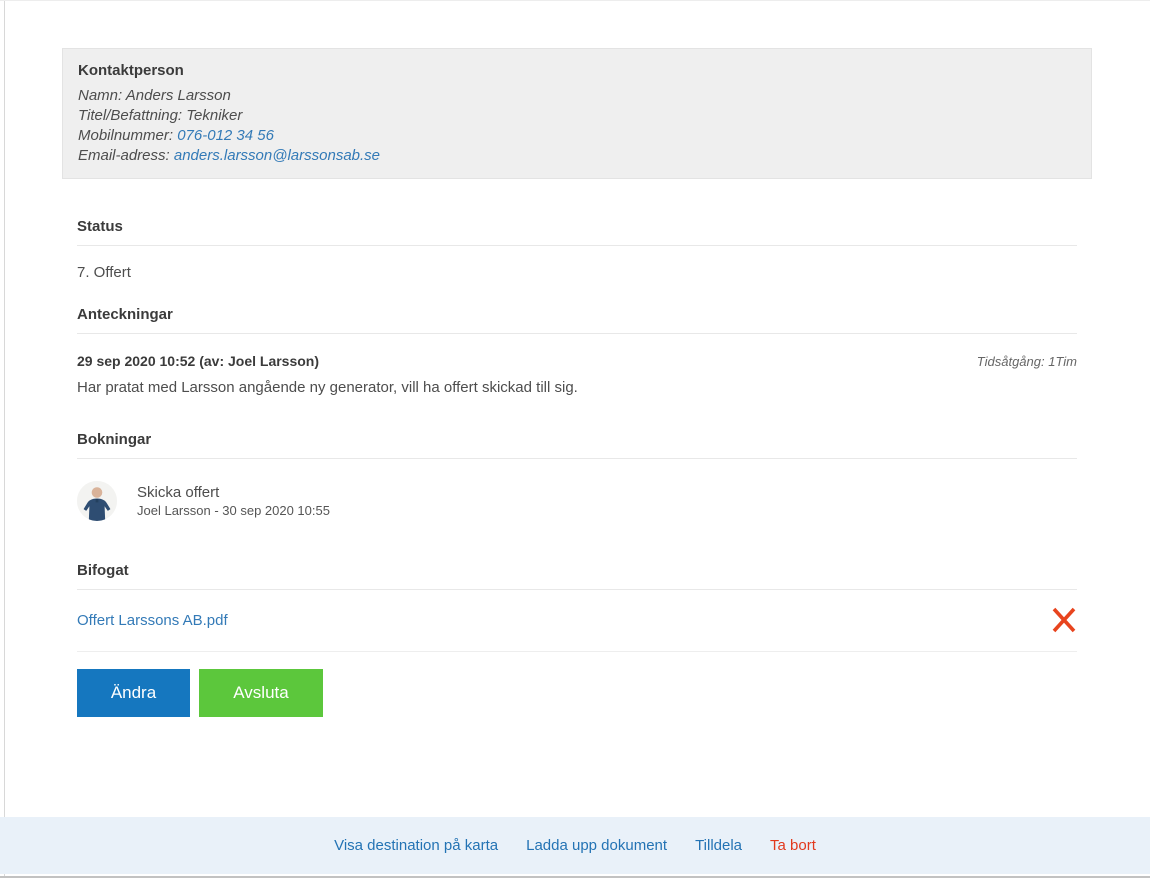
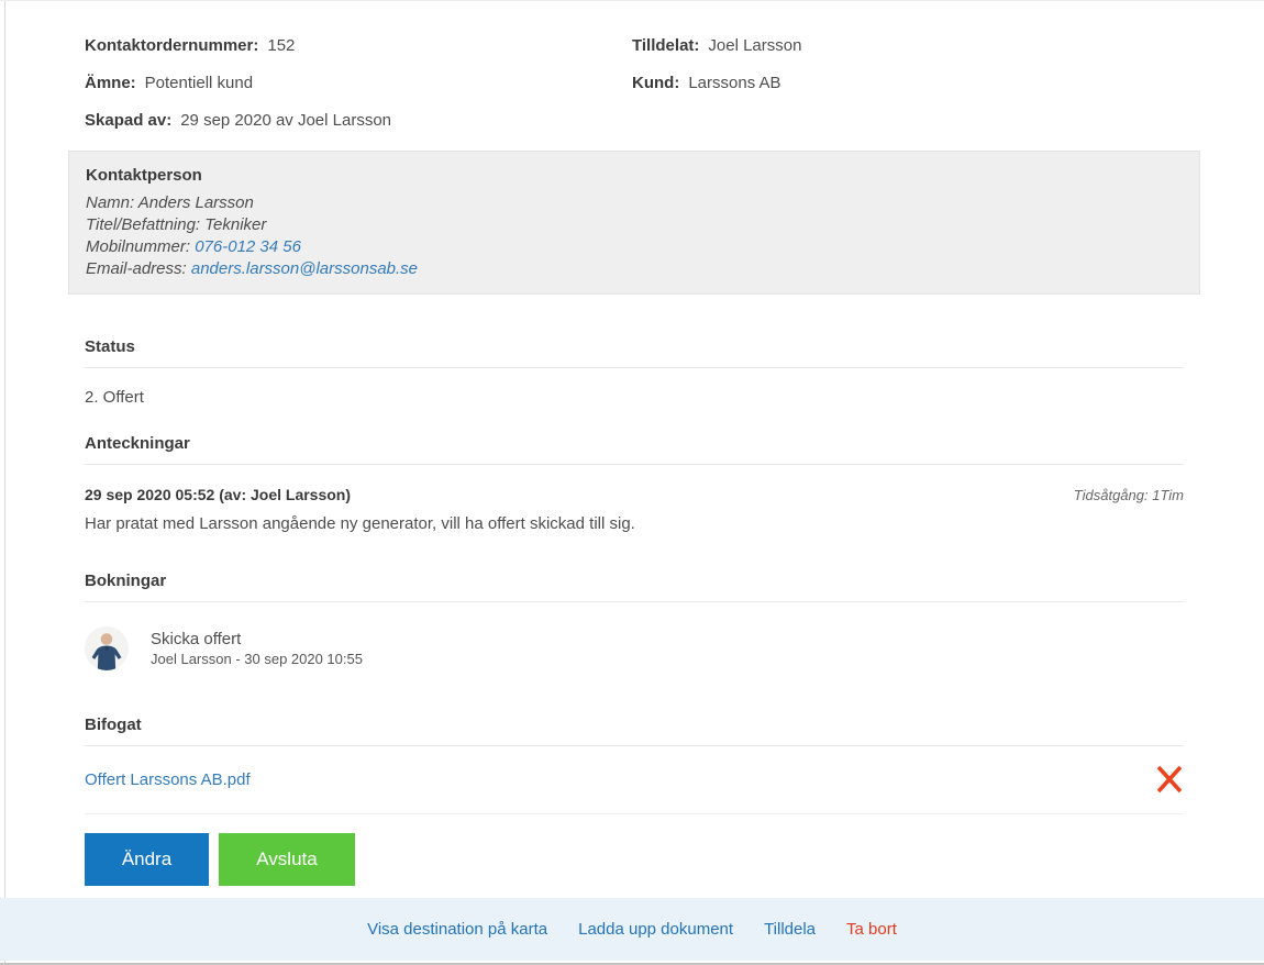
+ Kontaktordernummer: 152
+ Tilldelat: Joel Larsson
+ Ämne: Potentiell kund
+ Kund: Larssons AB
+ Skapad av: 29 sep 2020 av Joel Larsson
  Kontaktperson
  Namn: Anders Larsson
  Titel/Befattning: Tekniker
  Mobilnummer: 076-012 34 56
  Email-adress: anders.larsson@larssonsab.se
  Status
- 7. Offert
+ 2. Offert
  Anteckningar
- 29 sep 2020 10:52 (av: Joel Larsson)
+ 29 sep 2020 05:52 (av: Joel Larsson)
  Tidsåtgång: 1Tim
  Har pratat med Larsson angående ny generator, vill ha offert skickad till sig.
  Bokningar
  Skicka offert
  Joel Larsson - 30 sep 2020 10:55
  Bifogat
  Offert Larssons AB.pdf
  Ändra
  Avsluta
  Visa destination på karta
  Ladda upp dokument
  Tilldela
  Ta bort
